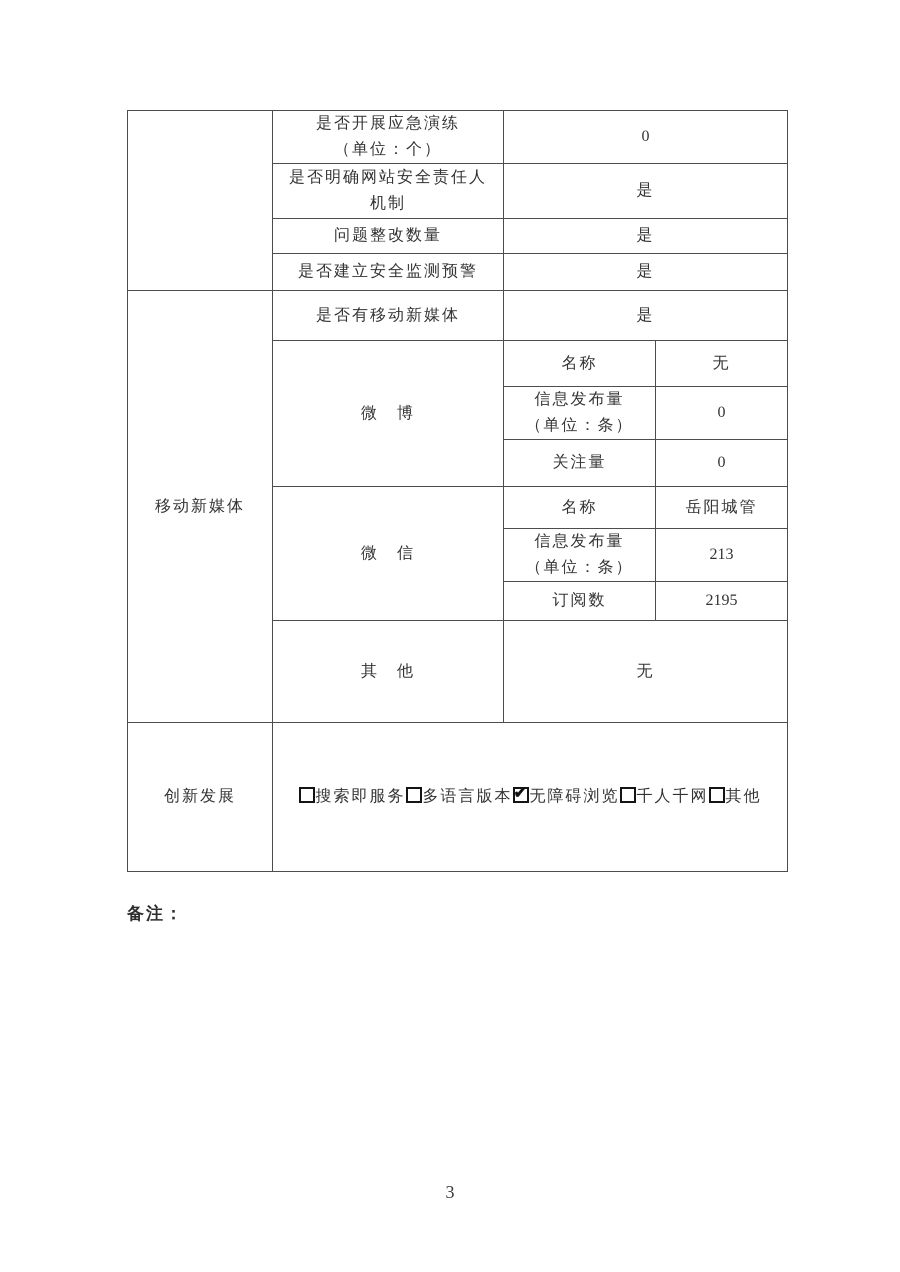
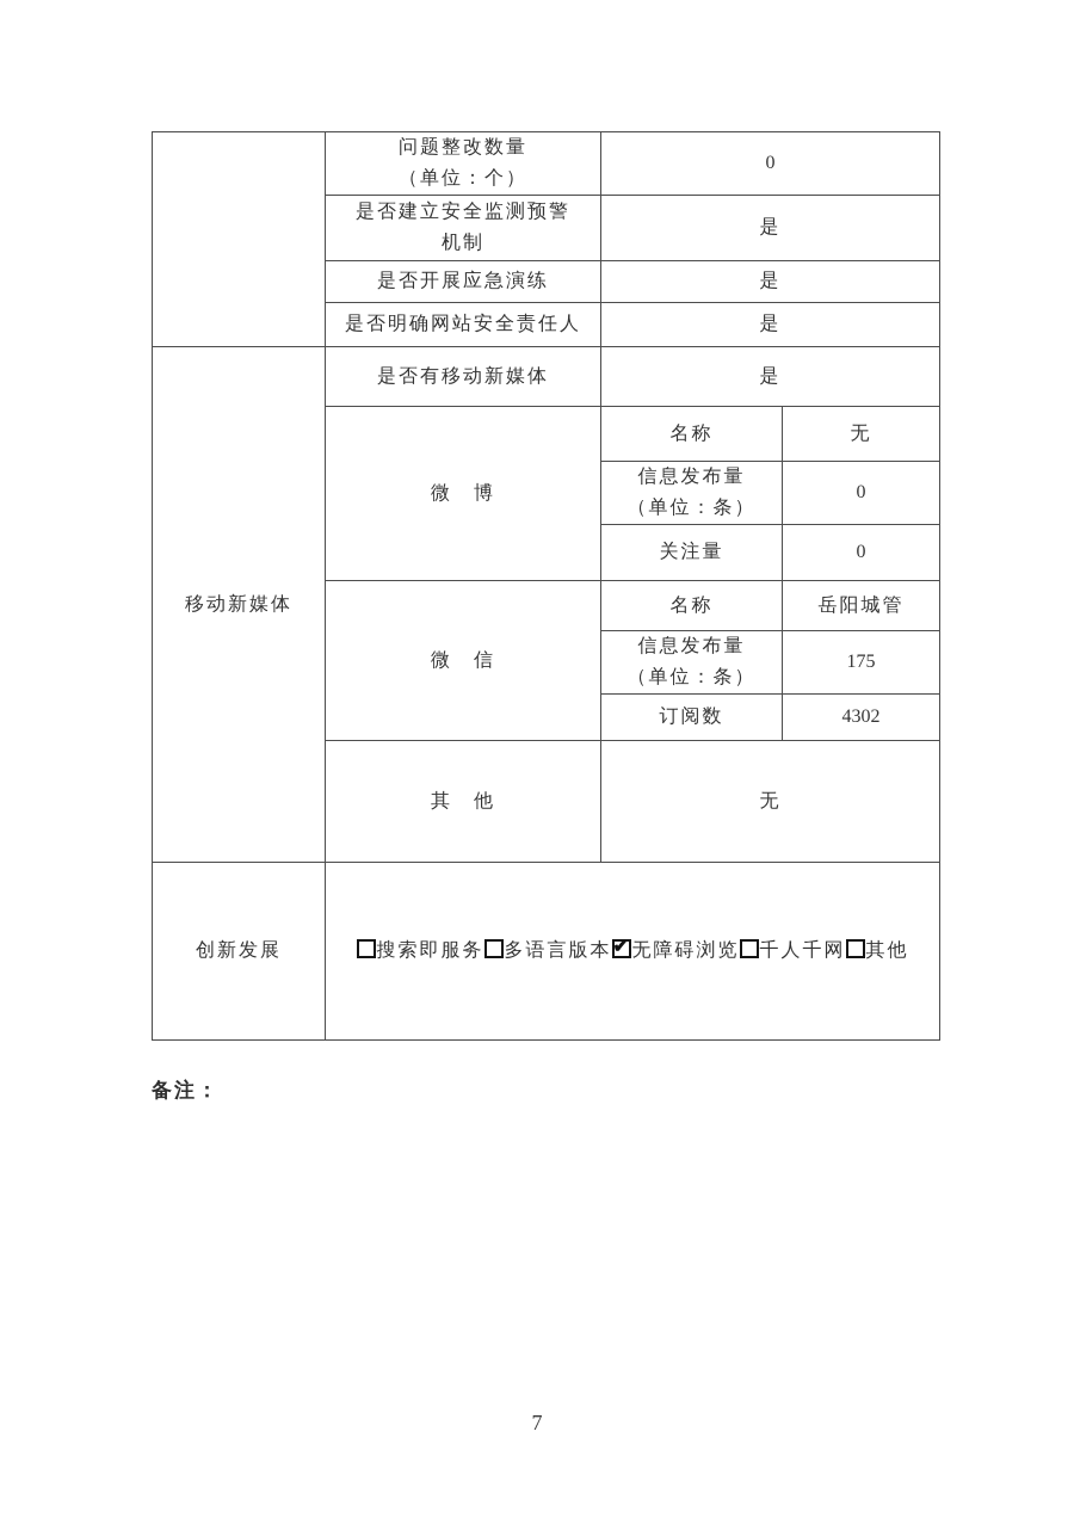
- 	是否开展应急演练 （单位：个）	0
+ 	问题整改数量 （单位：个）	0
- 是否明确网站安全责任人 机制	是
+ 是否建立安全监测预警 机制	是
- 问题整改数量	是
+ 是否开展应急演练	是
- 是否建立安全监测预警	是
+ 是否明确网站安全责任人	是
  移动新媒体	是否有移动新媒体	是
  微 博	名称	无
  信息发布量 （单位：条）	0
  关注量	0
  微 信	名称	岳阳城管
- 信息发布量 （单位：条）	213
+ 信息发布量 （单位：条）	175
- 订阅数	2195
+ 订阅数	4302
  其 他	无
  创新发展	搜索即服务 多语言版本 无障碍浏览 千人千网 其他
  备注：
- 3
+ 7
